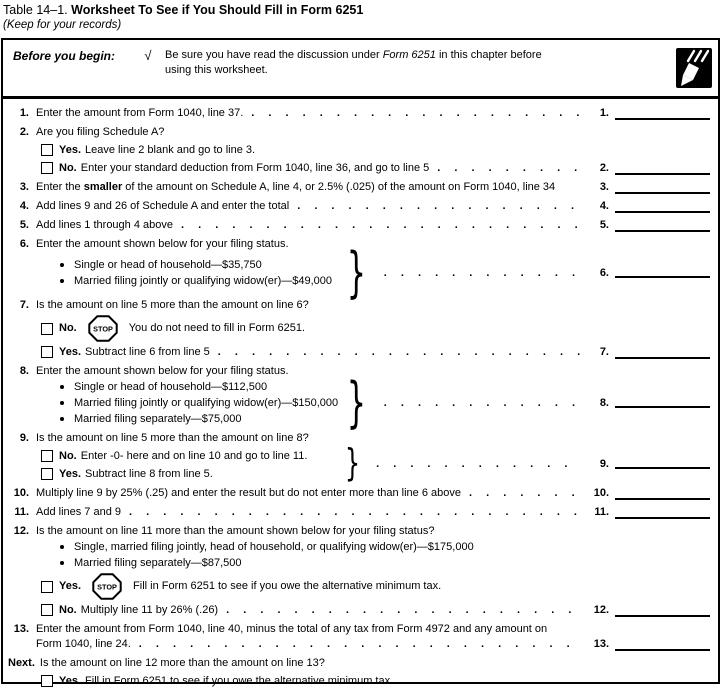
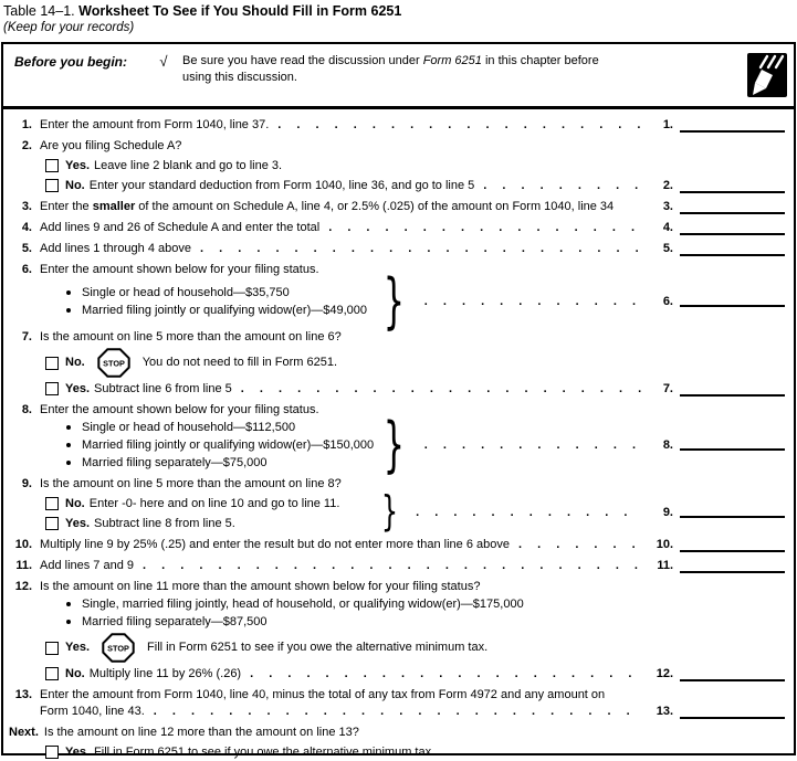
  Table 14–1. Worksheet To See if You Should Fill in Form 6251
  (Keep for your records)
  Before you begin:
  √
- Be sure you have read the discussion under Form 6251 in this chapter before using this worksheet.
+ Be sure you have read the discussion under Form 6251 in this chapter before using this discussion.
  1.
  Enter the amount from Form 1040, line 37.
  1.
  2.
  Are you filing Schedule A?
  Yes.
  Leave line 2 blank and go to line 3.
  No.
  Enter your standard deduction from Form 1040, line 36, and go to line 5
  2.
  3.
  Enter the smaller of the amount on Schedule A, line 4, or 2.5% (.025) of the amount on Form 1040, line 34
  3.
  4.
  Add lines 9 and 26 of Schedule A and enter the total
  4.
  5.
  Add lines 1 through 4 above
  5.
  6.
  Enter the amount shown below for your filing status.
  Single or head of household—$35,750
  Married filing jointly or qualifying widow(er)—$49,000
  }
  6.
  7.
  Is the amount on line 5 more than the amount on line 6?
  No.
  STOP
  You do not need to fill in Form 6251.
  Yes.
  Subtract line 6 from line 5
  7.
  8.
  Enter the amount shown below for your filing status.
  Single or head of household—$112,500
  Married filing jointly or qualifying widow(er)—$150,000
  Married filing separately—$75,000
  }
  8.
  9.
  Is the amount on line 5 more than the amount on line 8?
  No.
  Enter -0- here and on line 10 and go to line 11.
  Yes.
  Subtract line 8 from line 5.
  }
  9.
  10.
  Multiply line 9 by 25% (.25) and enter the result but do not enter more than line 6 above
  10.
  11.
  Add lines 7 and 9
  11.
  12.
  Is the amount on line 11 more than the amount shown below for your filing status?
  Single, married filing jointly, head of household, or qualifying widow(er)—$175,000
  Married filing separately—$87,500
  Yes.
  STOP
  Fill in Form 6251 to see if you owe the alternative minimum tax.
  No.
  Multiply line 11 by 26% (.26)
  12.
  13.
  Enter the amount from Form 1040, line 40, minus the total of any tax from Form 4972 and any amount on
- Form 1040, line 24.
+ Form 1040, line 43.
  13.
  Next.
  Is the amount on line 12 more than the amount on line 13?
  Yes.
  Fill in Form 6251 to see if you owe the alternative minimum tax.
